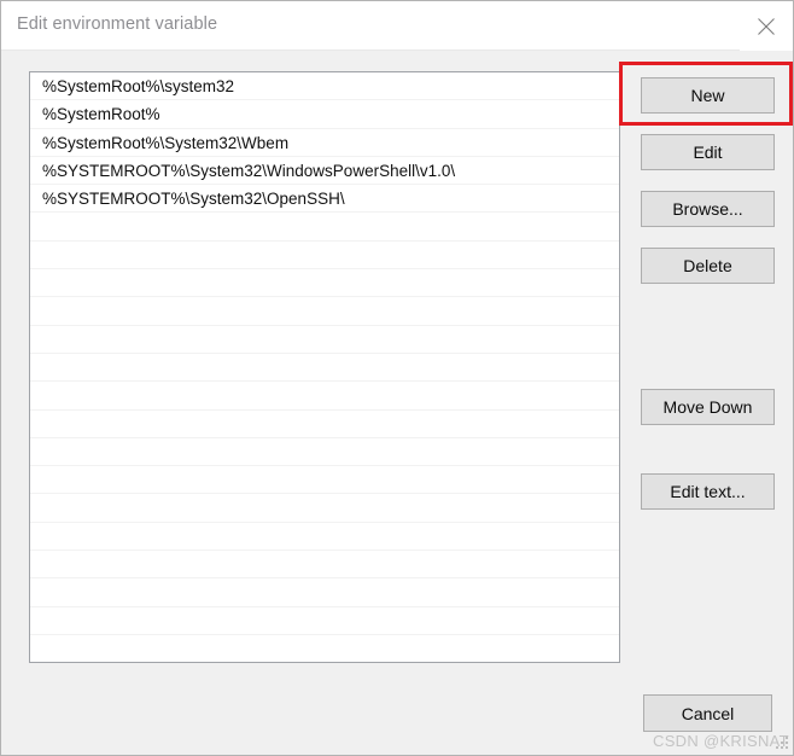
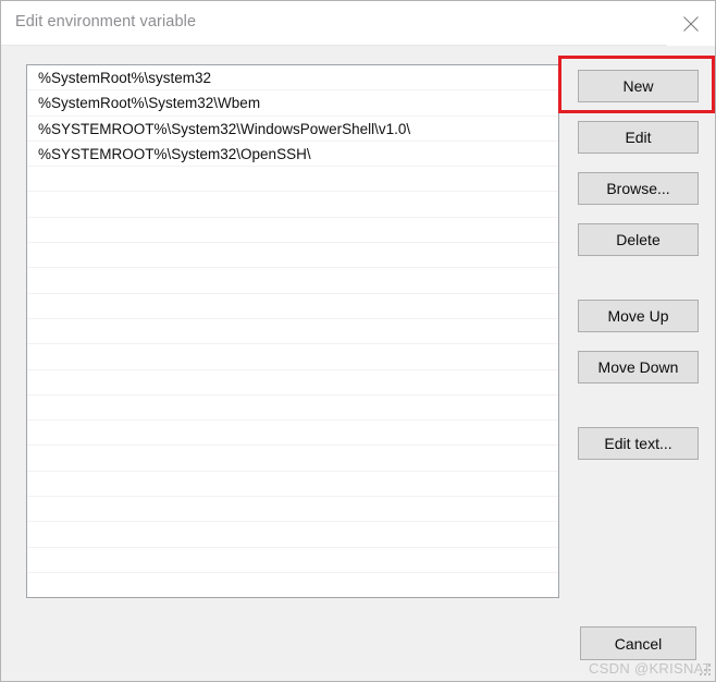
  Edit environment variable
  %SystemRoot%\system32
- %SystemRoot%
  %SystemRoot%\System32\Wbem
  %SYSTEMROOT%\System32\WindowsPowerShell\v1.0\
  %SYSTEMROOT%\System32\OpenSSH\
  New
  Edit
  Browse...
  Delete
+ Move Up
  Move Down
  Edit text...
  Cancel
  CSDN @KRISNAT
